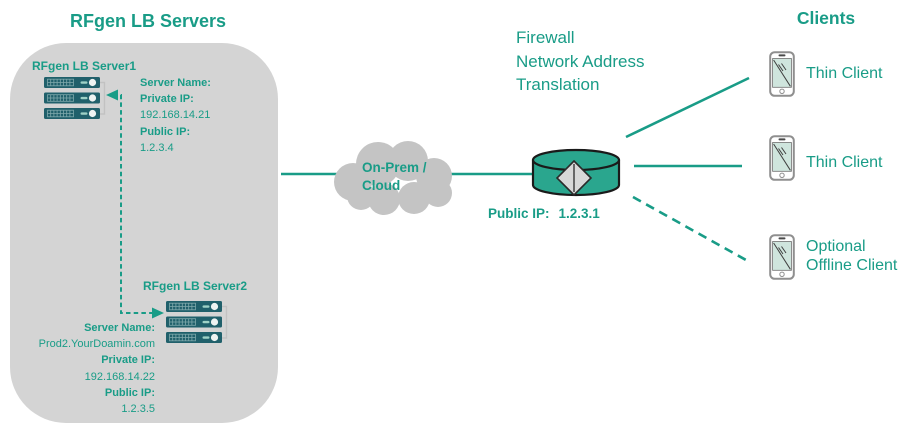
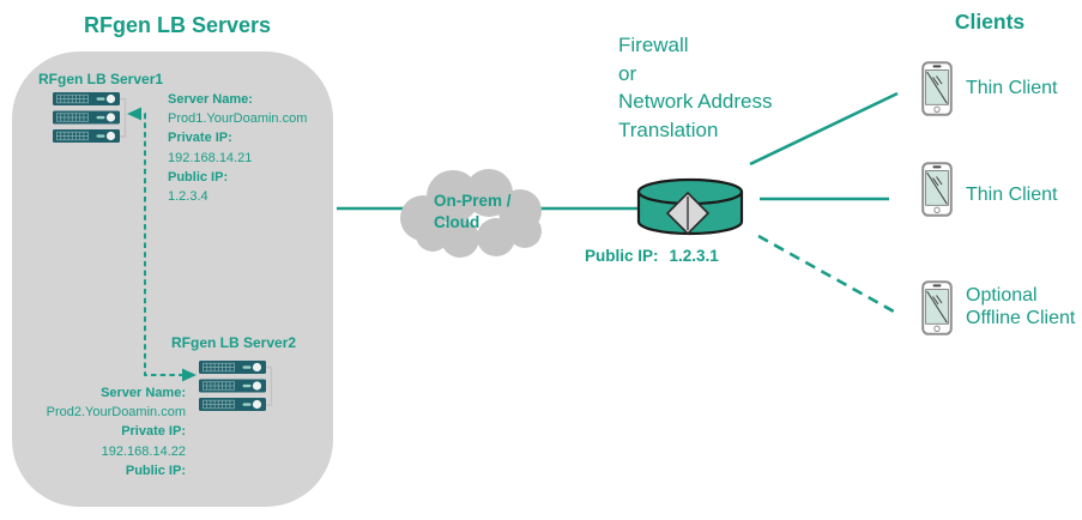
  On-Prem /
  Cloud
  RFgen LB Servers
  RFgen LB Server1
  Server Name:
+ Prod1.YourDoamin.com
  Private IP:
  192.168.14.21
  Public IP:
  1.2.3.4
  RFgen LB Server2
  Server Name:
  Prod2.YourDoamin.com
  Private IP:
  192.168.14.22
  Public IP:
- 1.2.3.5
  Firewall
+ or
  Network Address
  Translation
  Public IP: 1.2.3.1
  Clients
  Thin Client
  Thin Client
  Optional
  Offline Client
